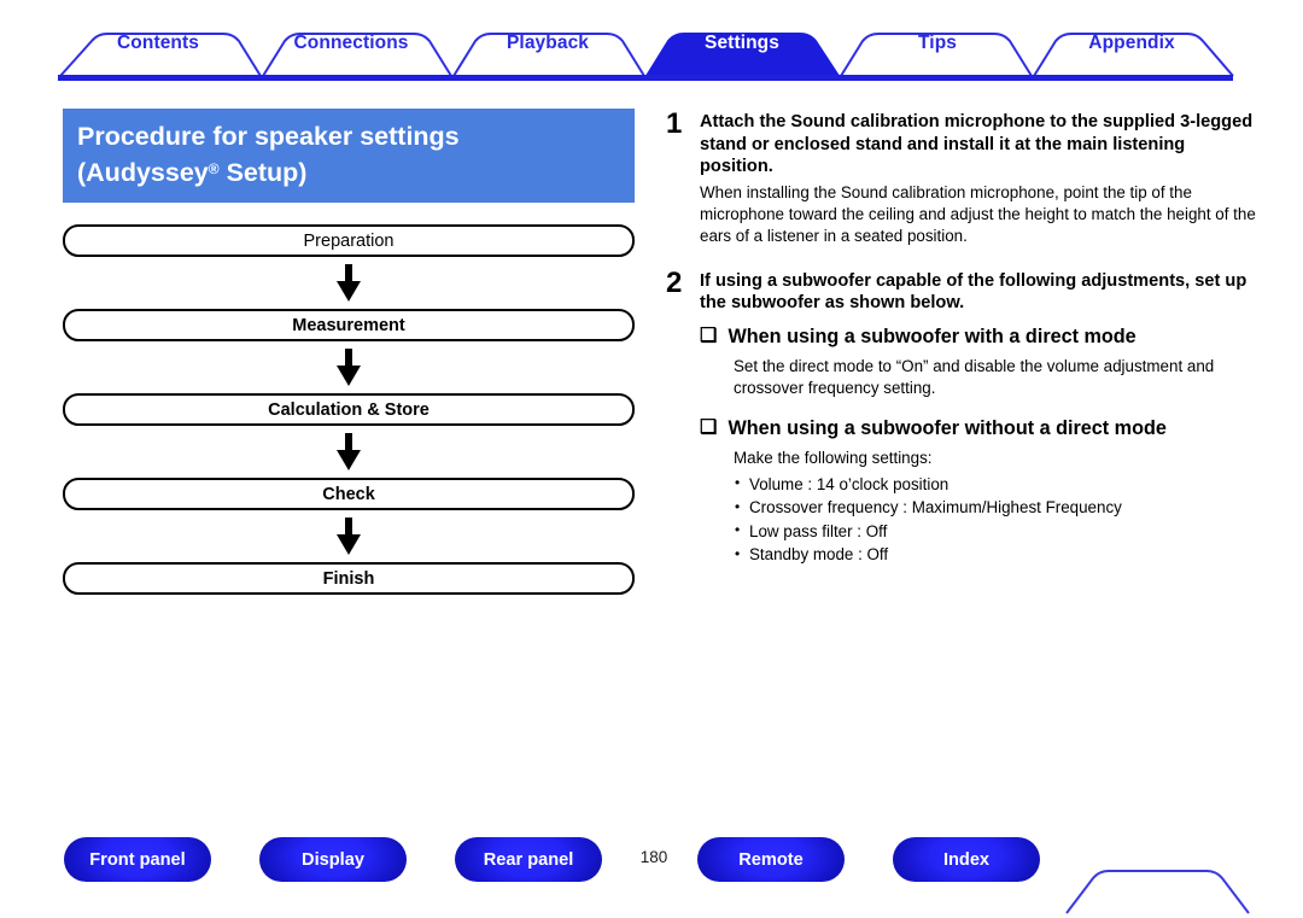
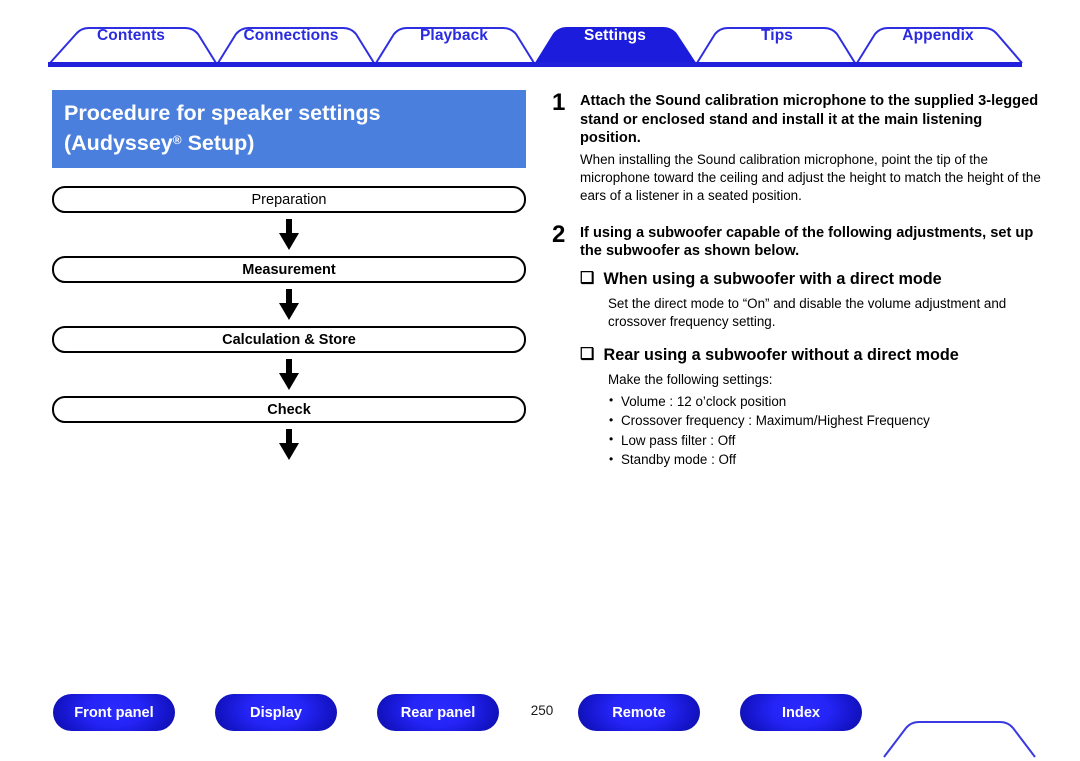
  Contents
  Connections
  Playback
  Settings
  Tips
  Appendix
  Procedure for speaker settings
  (Audyssey® Setup)
  Preparation
  Measurement
  Calculation & Store
  Check
- Finish
  1
  Attach the Sound calibration microphone to the supplied 3-legged stand or enclosed stand and install it at the main listening position.
  When installing the Sound calibration microphone, point the tip of the microphone toward the ceiling and adjust the height to match the height of the ears of a listener in a seated position.
  2
  If using a subwoofer capable of the following adjustments, set up the subwoofer as shown below.
  ❑
  When using a subwoofer with a direct mode
  Set the direct mode to “On” and disable the volume adjustment and crossover frequency setting.
  ❑
- When using a subwoofer without a direct mode
+ Rear using a subwoofer without a direct mode
  Make the following settings:
- Volume : 14 o’clock position
+ Volume : 12 o’clock position
  Crossover frequency : Maximum/Highest Frequency
  Low pass filter : Off
  Standby mode : Off
  Front panel
  Display
  Rear panel
- 180
+ 250
  Remote
  Index
